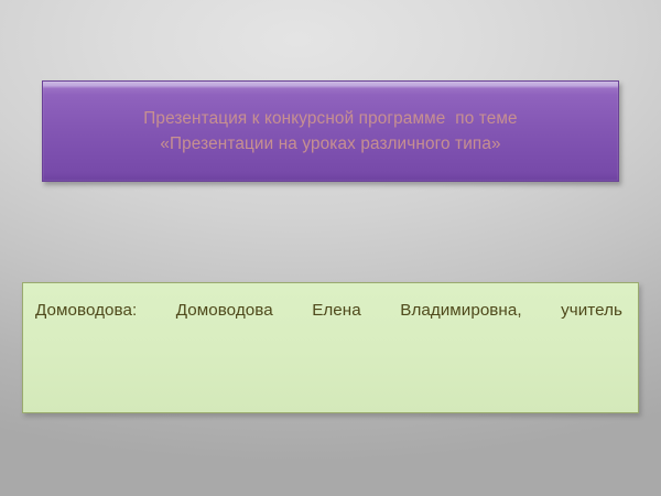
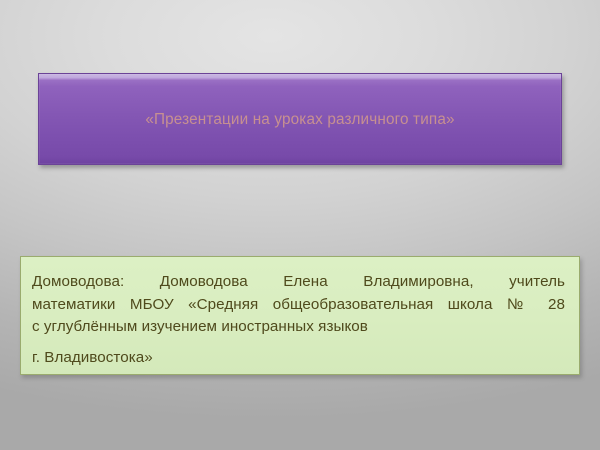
- Презентация к конкурсной программе по теме
  «Презентации на уроках различного типа»
  Домоводова: Домоводова Елена Владимировна, учитель
+ математики МБОУ «Средняя общеобразовательная школа № 28
+ с углублённым изучением иностранных языков
+ г. Владивостока»
